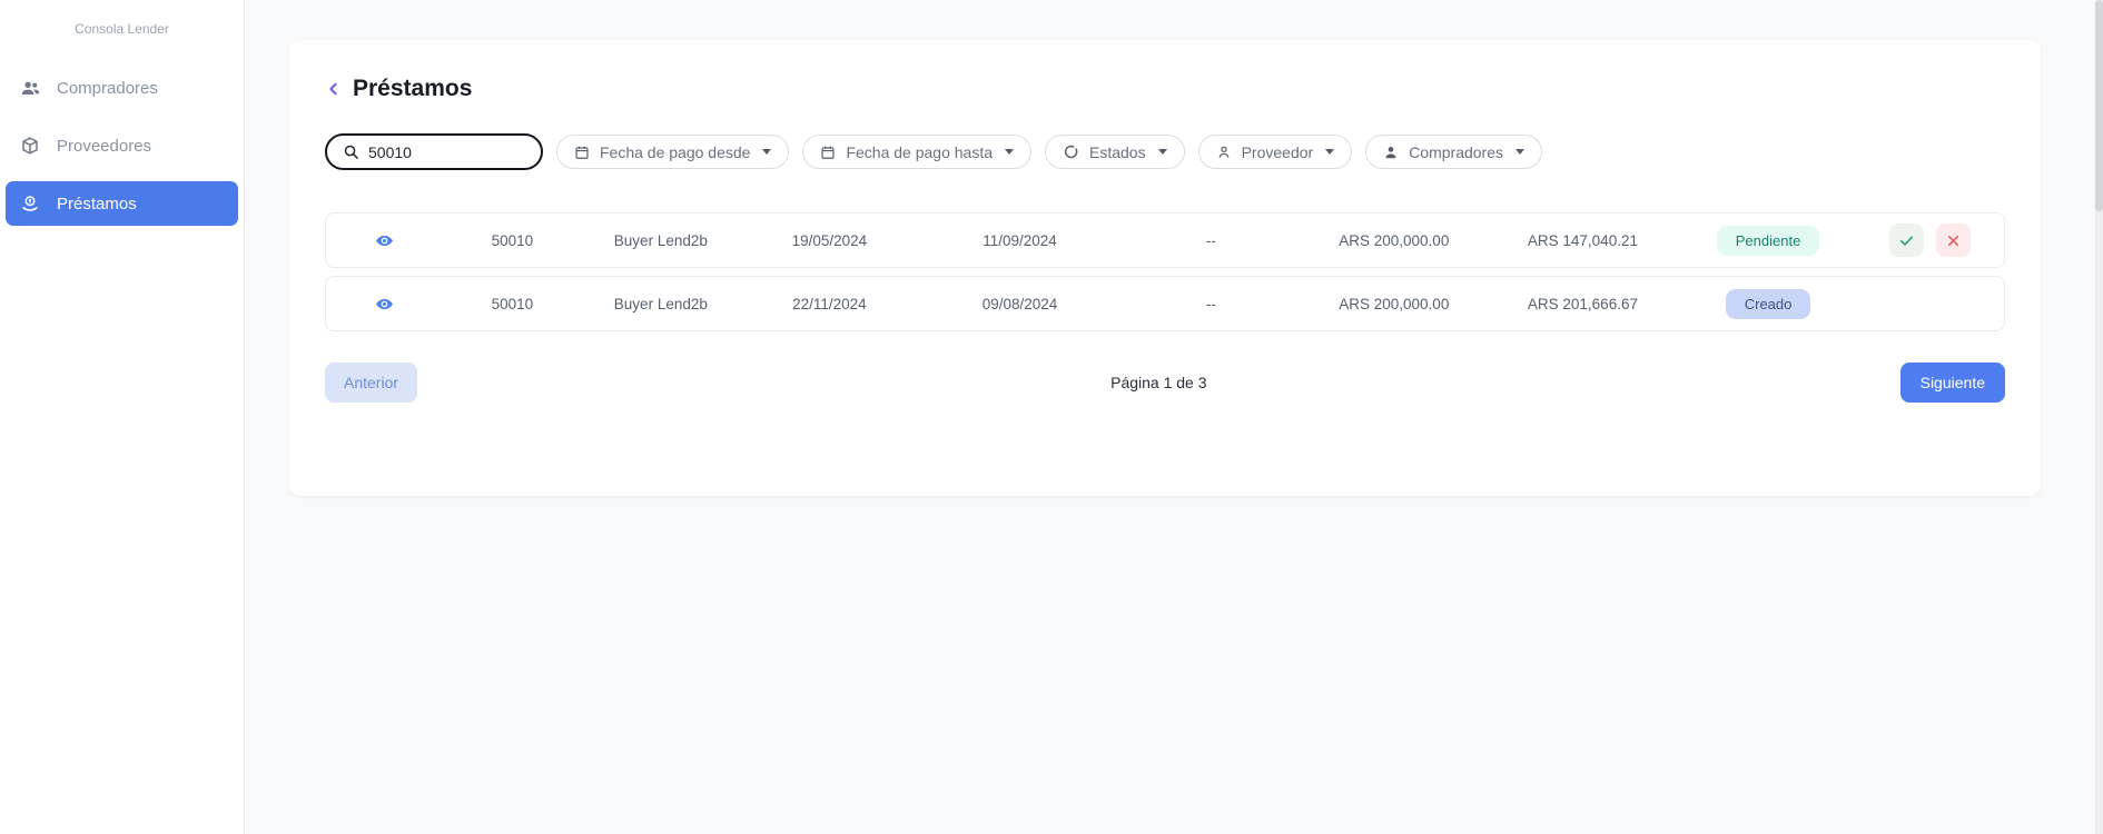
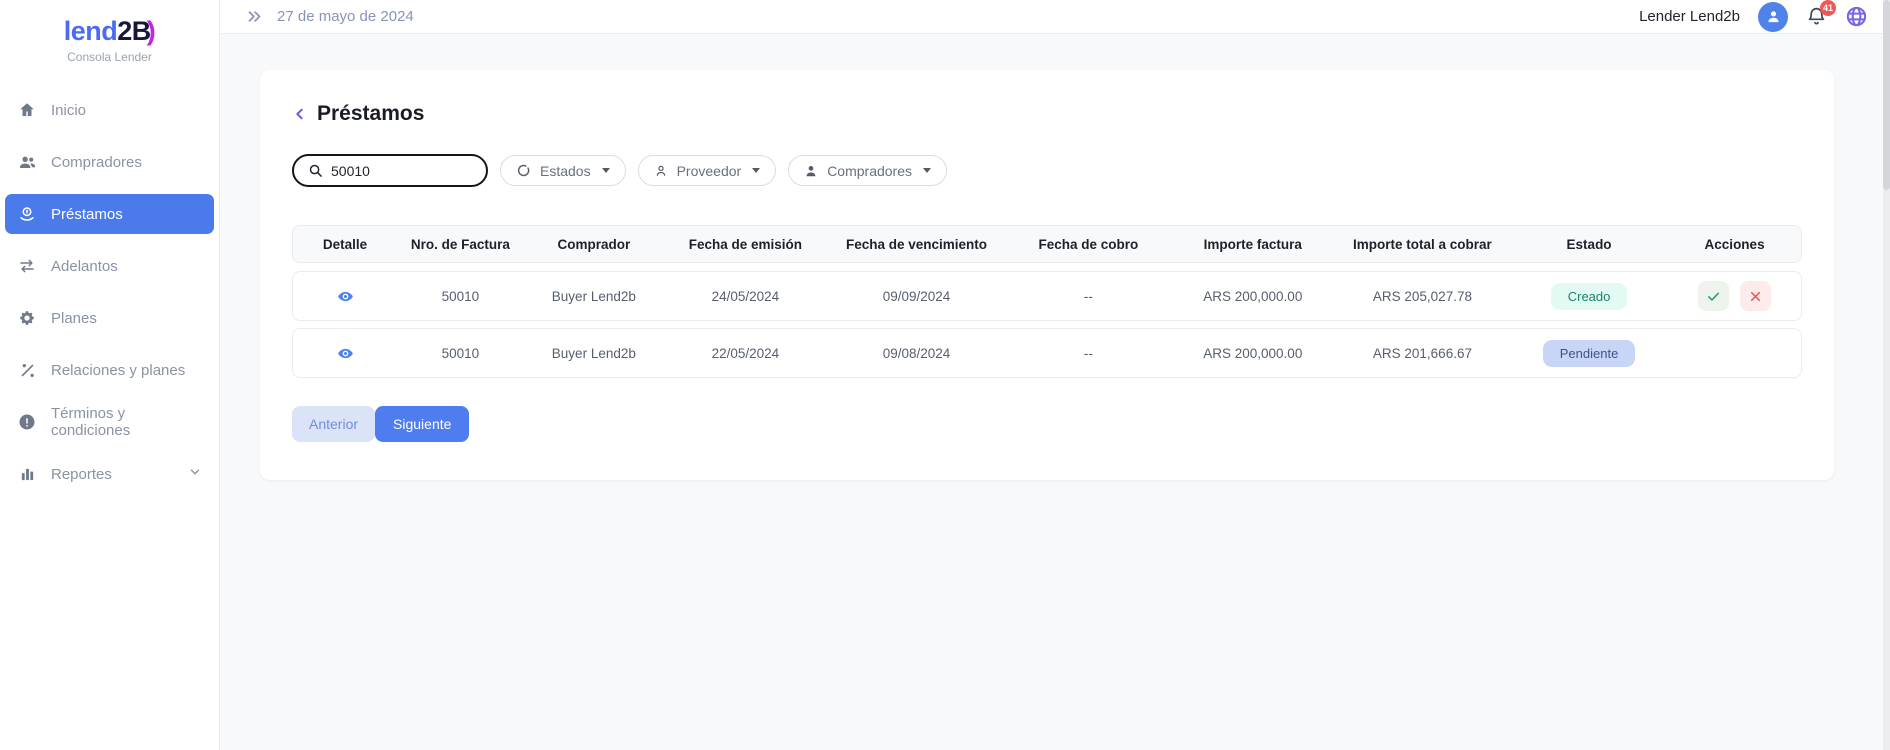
+ lend2B)
  Consola Lender
+ Inicio
  Compradores
- Proveedores
  Préstamos
+ Adelantos
+ Planes
+ Relaciones y planes
+ Términos y condiciones
+ Reportes
+ 27 de mayo de 2024
+ Lender Lend2b
+ 41
  Préstamos
  50010
- Fecha de pago desde
- Fecha de pago hasta
  Estados
  Proveedor
  Compradores
+ Detalle
+ Nro. de Factura
+ Comprador
+ Fecha de emisión
+ Fecha de vencimiento
+ Fecha de cobro
+ Importe factura
+ Importe total a cobrar
+ Estado
+ Acciones
  50010
  Buyer Lend2b
- 19/05/2024
+ 24/05/2024
- 11/09/2024
+ 09/09/2024
  --
  ARS 200,000.00
- ARS 147,040.21
+ ARS 205,027.78
- Pendiente
+ Creado
  50010
  Buyer Lend2b
- 22/11/2024
+ 22/05/2024
  09/08/2024
  --
  ARS 200,000.00
  ARS 201,666.67
- Creado
+ Pendiente
  Anterior
- Página 1 de 3
  Siguiente
